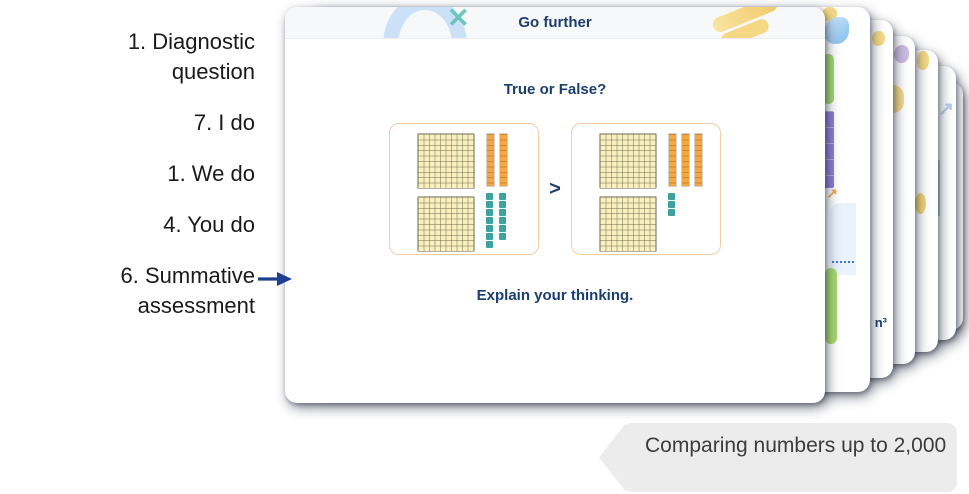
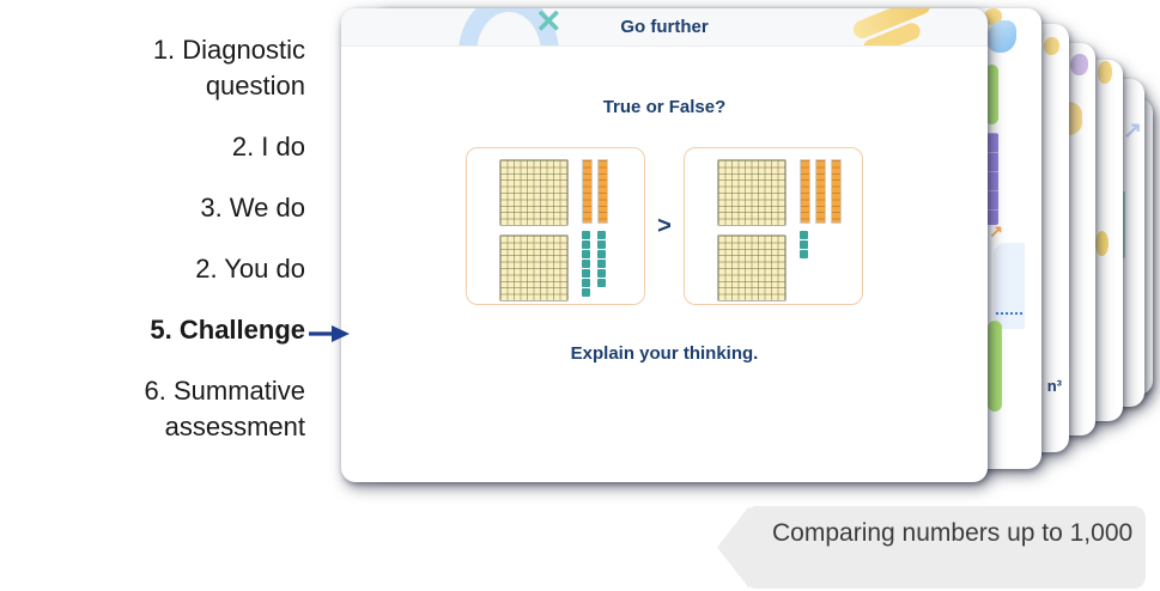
  1. Diagnostic question
- 7. I do
+ 2. I do
- 1. We do
+ 3. We do
- 4. You do
+ 2. You do
+ 5. Challenge
  6. Summative assessment
  ↗
  n³
  ↗
  ✕
  Go further
  True or False?
  >
  Explain your thinking.
- Comparing numbers up to 2,000
+ Comparing numbers up to 1,000
